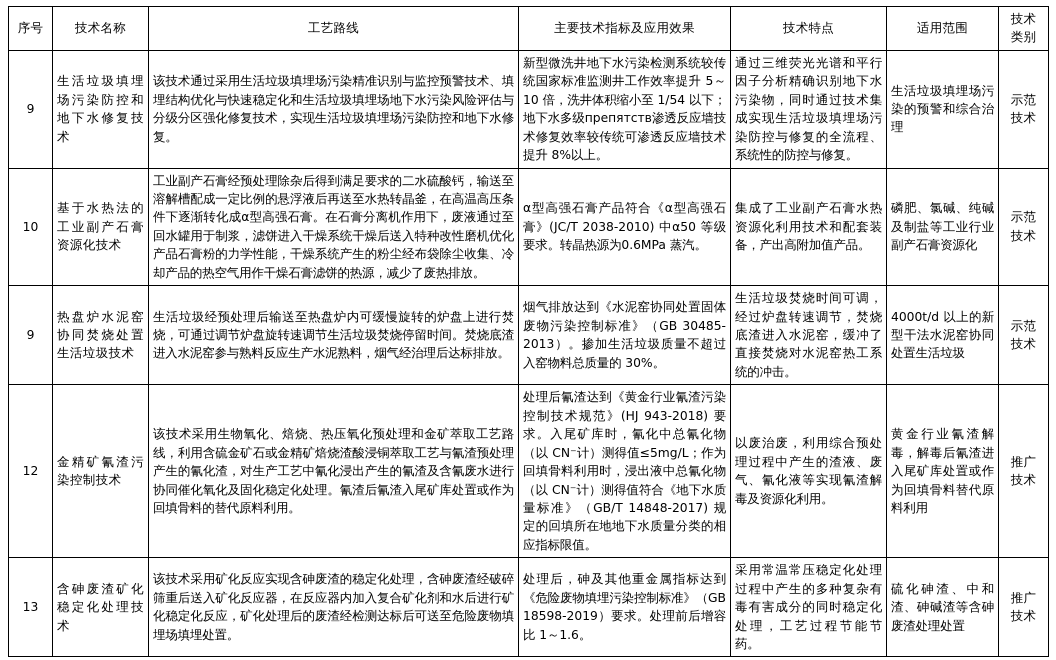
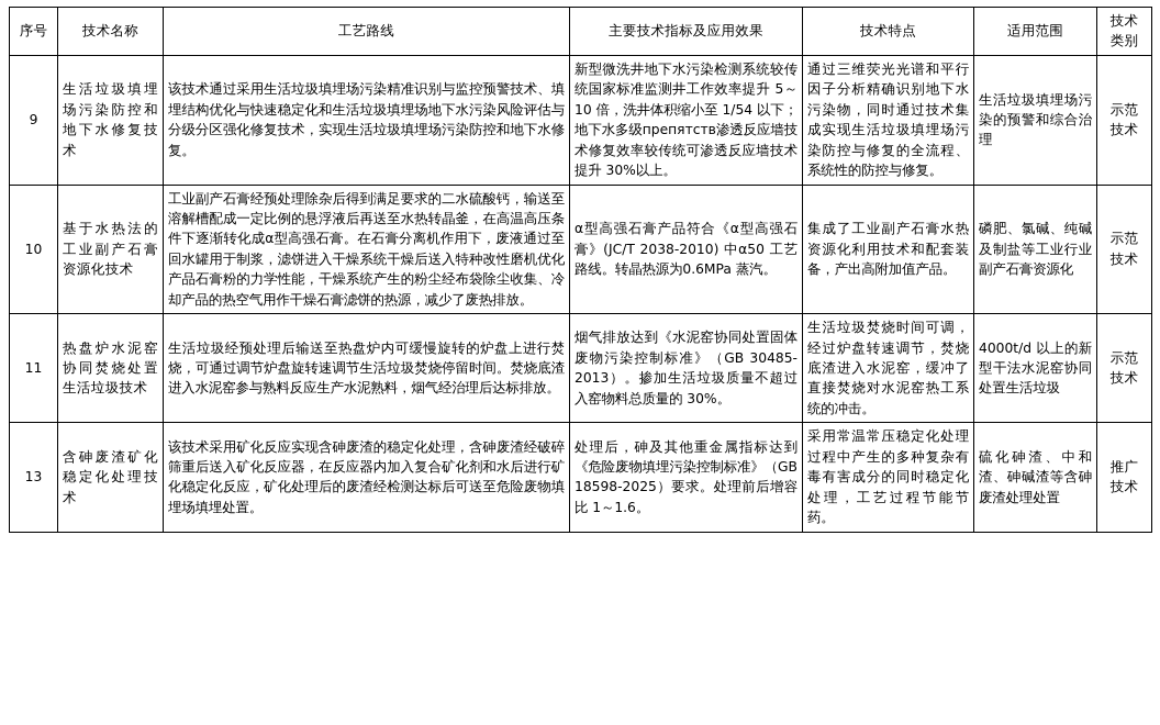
  序号	技术名称	工艺路线	主要技术指标及应用效果	技术特点	适用范围	技术 类别
- 9	生活垃圾填埋场污染防控和地下水修复技术	该技术通过采用生活垃圾填埋场污染精准识别与监控预警技术、填埋结构优化与快速稳定化和生活垃圾填埋场地下水污染风险评估与分级分区强化修复技术，实现生活垃圾填埋场污染防控和地下水修复。	新型微洗井地下水污染检测系统较传统国家标准监测井工作效率提升 5～10 倍，洗井体积缩小至 1/54 以下；地下水多级препятств渗透反应墙技术修复效率较传统可渗透反应墙技术提升 8%以上。	通过三维荧光光谱和平行因子分析精确识别地下水污染物，同时通过技术集成实现生活垃圾填埋场污染防控与修复的全流程、系统性的防控与修复。	生活垃圾填埋场污染的预警和综合治理	示范 技术
+ 9	生活垃圾填埋场污染防控和地下水修复技术	该技术通过采用生活垃圾填埋场污染精准识别与监控预警技术、填埋结构优化与快速稳定化和生活垃圾填埋场地下水污染风险评估与分级分区强化修复技术，实现生活垃圾填埋场污染防控和地下水修复。	新型微洗井地下水污染检测系统较传统国家标准监测井工作效率提升 5～10 倍，洗井体积缩小至 1/54 以下；地下水多级препятств渗透反应墙技术修复效率较传统可渗透反应墙技术提升 30%以上。	通过三维荧光光谱和平行因子分析精确识别地下水污染物，同时通过技术集成实现生活垃圾填埋场污染防控与修复的全流程、系统性的防控与修复。	生活垃圾填埋场污染的预警和综合治理	示范 技术
- 10	基于水热法的工业副产石膏资源化技术	工业副产石膏经预处理除杂后得到满足要求的二水硫酸钙，输送至溶解槽配成一定比例的悬浮液后再送至水热转晶釜，在高温高压条件下逐渐转化成α型高强石膏。在石膏分离机作用下，废液通过至回水罐用于制浆，滤饼进入干燥系统干燥后送入特种改性磨机优化产品石膏粉的力学性能，干燥系统产生的粉尘经布袋除尘收集、冷却产品的热空气用作干燥石膏滤饼的热源，减少了废热排放。	α型高强石膏产品符合《α型高强石膏》(JC/T 2038-2010) 中α50 等级要求。转晶热源为0.6MPa 蒸汽。	集成了工业副产石膏水热资源化利用技术和配套装备，产出高附加值产品。	磷肥、氯碱、纯碱及制盐等工业行业副产石膏资源化	示范 技术
+ 10	基于水热法的工业副产石膏资源化技术	工业副产石膏经预处理除杂后得到满足要求的二水硫酸钙，输送至溶解槽配成一定比例的悬浮液后再送至水热转晶釜，在高温高压条件下逐渐转化成α型高强石膏。在石膏分离机作用下，废液通过至回水罐用于制浆，滤饼进入干燥系统干燥后送入特种改性磨机优化产品石膏粉的力学性能，干燥系统产生的粉尘经布袋除尘收集、冷却产品的热空气用作干燥石膏滤饼的热源，减少了废热排放。	α型高强石膏产品符合《α型高强石膏》(JC/T 2038-2010) 中α50 工艺路线。转晶热源为0.6MPa 蒸汽。	集成了工业副产石膏水热资源化利用技术和配套装备，产出高附加值产品。	磷肥、氯碱、纯碱及制盐等工业行业副产石膏资源化	示范 技术
- 9	热盘炉水泥窑协同焚烧处置生活垃圾技术	生活垃圾经预处理后输送至热盘炉内可缓慢旋转的炉盘上进行焚烧，可通过调节炉盘旋转速调节生活垃圾焚烧停留时间。焚烧底渣进入水泥窑参与熟料反应生产水泥熟料，烟气经治理后达标排放。	烟气排放达到《水泥窑协同处置固体废物污染控制标准》（GB 30485-2013）。掺加生活垃圾质量不超过入窑物料总质量的 30%。	生活垃圾焚烧时间可调，经过炉盘转速调节，焚烧底渣进入水泥窑，缓冲了直接焚烧对水泥窑热工系统的冲击。	4000t/d 以上的新型干法水泥窑协同处置生活垃圾	示范 技术
+ 11	热盘炉水泥窑协同焚烧处置生活垃圾技术	生活垃圾经预处理后输送至热盘炉内可缓慢旋转的炉盘上进行焚烧，可通过调节炉盘旋转速调节生活垃圾焚烧停留时间。焚烧底渣进入水泥窑参与熟料反应生产水泥熟料，烟气经治理后达标排放。	烟气排放达到《水泥窑协同处置固体废物污染控制标准》（GB 30485-2013）。掺加生活垃圾质量不超过入窑物料总质量的 30%。	生活垃圾焚烧时间可调，经过炉盘转速调节，焚烧底渣进入水泥窑，缓冲了直接焚烧对水泥窑热工系统的冲击。	4000t/d 以上的新型干法水泥窑协同处置生活垃圾	示范 技术
- 12	金精矿氰渣污染控制技术	该技术采用生物氧化、焙烧、热压氧化预处理和金矿萃取工艺路线，利用含硫金矿石或金精矿焙烧渣酸浸铜萃取工艺与氰渣预处理产生的氰化渣，对生产工艺中氰化浸出产生的氰渣及含氰废水进行协同催化氧化及固化稳定化处理。氰渣后氰渣入尾矿库处置或作为回填骨料的替代原料利用。	处理后氰渣达到《黄金行业氰渣污染控制技术规范》(HJ 943-2018) 要求。入尾矿库时，氰化中总氰化物（以 CN⁻计）测得值≤5mg/L；作为回填骨料利用时，浸出液中总氰化物（以 CN⁻计）测得值符合《地下水质量标准》（GB/T 14848-2017) 规定的回填所在地地下水质量分类的相应指标限值。	以废治废，利用综合预处理过程中产生的渣液、废气、氰化液等实现氰渣解毒及资源化利用。	黄金行业氰渣解毒，解毒后氰渣进入尾矿库处置或作为回填骨料替代原料利用	推广 技术
- 13	含砷废渣矿化稳定化处理技术	该技术采用矿化反应实现含砷废渣的稳定化处理，含砷废渣经破碎筛重后送入矿化反应器，在反应器内加入复合矿化剂和水后进行矿化稳定化反应，矿化处理后的废渣经检测达标后可送至危险废物填埋场填埋处置。	处理后，砷及其他重金属指标达到《危险废物填埋污染控制标准》（GB 18598-2019）要求。处理前后增容比 1～1.6。	采用常温常压稳定化处理过程中产生的多种复杂有毒有害成分的同时稳定化处理，工艺过程节能节药。	硫化砷渣、中和渣、砷碱渣等含砷废渣处理处置	推广 技术
+ 13	含砷废渣矿化稳定化处理技术	该技术采用矿化反应实现含砷废渣的稳定化处理，含砷废渣经破碎筛重后送入矿化反应器，在反应器内加入复合矿化剂和水后进行矿化稳定化反应，矿化处理后的废渣经检测达标后可送至危险废物填埋场填埋处置。	处理后，砷及其他重金属指标达到《危险废物填埋污染控制标准》（GB 18598-2025）要求。处理前后增容比 1～1.6。	采用常温常压稳定化处理过程中产生的多种复杂有毒有害成分的同时稳定化处理，工艺过程节能节药。	硫化砷渣、中和渣、砷碱渣等含砷废渣处理处置	推广 技术
